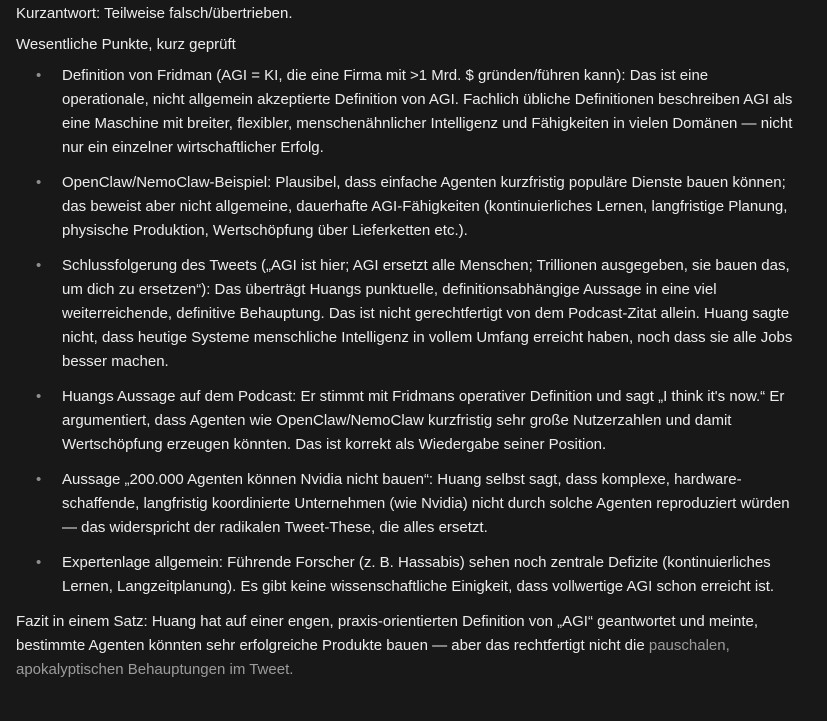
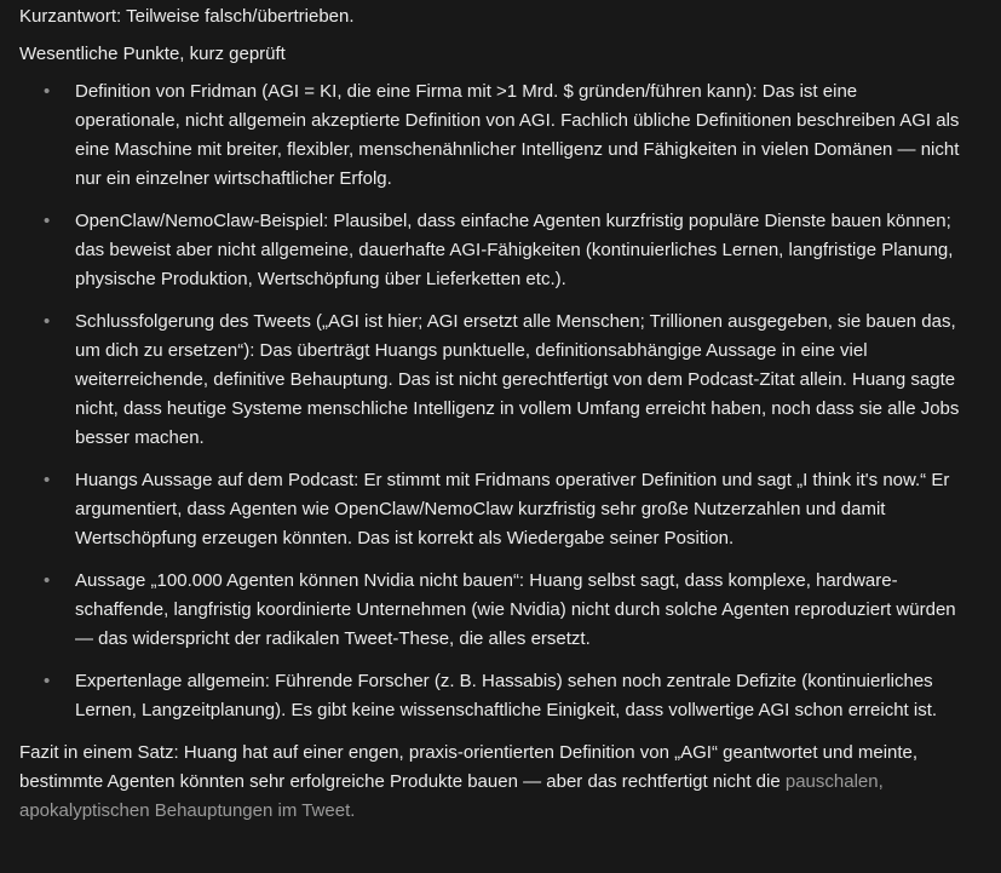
  Kurzantwort: Teilweise falsch/übertrieben.
  Wesentliche Punkte, kurz geprüft
  Definition von Fridman (AGI = KI, die eine Firma mit >1 Mrd. $ gründen/führen kann): Das ist eine operationale, nicht allgemein akzeptierte Definition von AGI. Fachlich übliche Definitionen beschreiben AGI als eine Maschine mit breiter, flexibler, menschenähnlicher Intelligenz und Fähigkeiten in vielen Domänen — nicht nur ein einzelner wirtschaftlicher Erfolg.
  OpenClaw/NemoClaw-Beispiel: Plausibel, dass einfache Agenten kurzfristig populäre Dienste bauen können; das beweist aber nicht allgemeine, dauerhafte AGI-Fähigkeiten (kontinuierliches Lernen, langfristige Planung, physische Produktion, Wertschöpfung über Lieferketten etc.).
  Schlussfolgerung des Tweets („AGI ist hier; AGI ersetzt alle Menschen; Trillionen ausgegeben, sie bauen das, um dich zu ersetzen“): Das überträgt Huangs punktuelle, definitionsabhängige Aussage in eine viel weiterreichende, definitive Behauptung. Das ist nicht gerechtfertigt von dem Podcast-Zitat allein. Huang sagte nicht, dass heutige Systeme menschliche Intelligenz in vollem Umfang erreicht haben, noch dass sie alle Jobs besser machen.
  Huangs Aussage auf dem Podcast: Er stimmt mit Fridmans operativer Definition und sagt „I think it's now.“ Er argumentiert, dass Agenten wie OpenClaw/NemoClaw kurzfristig sehr große Nutzerzahlen und damit Wertschöpfung erzeugen könnten. Das ist korrekt als Wiedergabe seiner Position.
- Aussage „200.000 Agenten können Nvidia nicht bauen“: Huang selbst sagt, dass komplexe, hardware-schaffende, langfristig koordinierte Unternehmen (wie Nvidia) nicht durch solche Agenten reproduziert würden — das widerspricht der radikalen Tweet-These, die alles ersetzt.
+ Aussage „100.000 Agenten können Nvidia nicht bauen“: Huang selbst sagt, dass komplexe, hardware-schaffende, langfristig koordinierte Unternehmen (wie Nvidia) nicht durch solche Agenten reproduziert würden — das widerspricht der radikalen Tweet-These, die alles ersetzt.
  Expertenlage allgemein: Führende Forscher (z. B. Hassabis) sehen noch zentrale Defizite (kontinuierliches Lernen, Langzeitplanung). Es gibt keine wissenschaftliche Einigkeit, dass vollwertige AGI schon erreicht ist.
  Fazit in einem Satz: Huang hat auf einer engen, praxis-orientierten Definition von „AGI“ geantwortet und meinte, bestimmte Agenten könnten sehr erfolgreiche Produkte bauen — aber das rechtfertigt nicht die pauschalen, apokalyptischen Behauptungen im Tweet.
